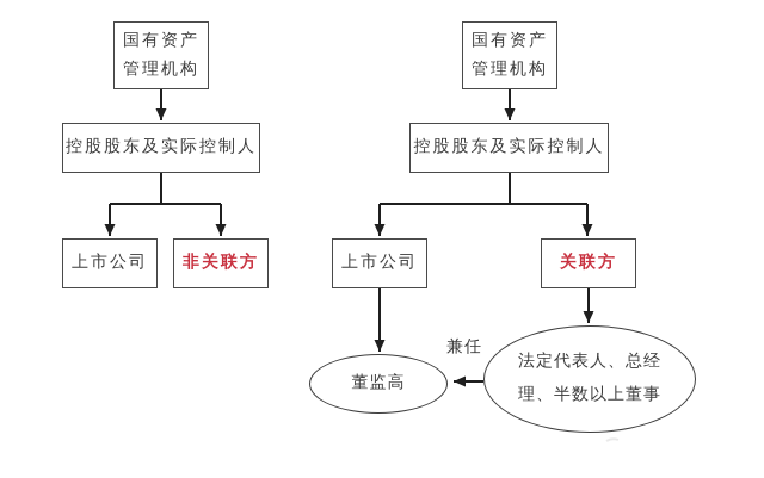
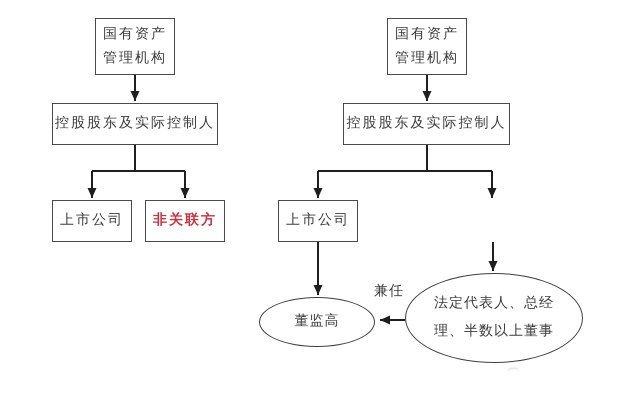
  国有资产
  管理机构
  控股股东及实际控制人
  上市公司
  非关联方
  国有资产
  管理机构
  控股股东及实际控制人
  上市公司
- 关联方
  董监高
  法定代表人、总经
  理、半数以上董事
  兼任
